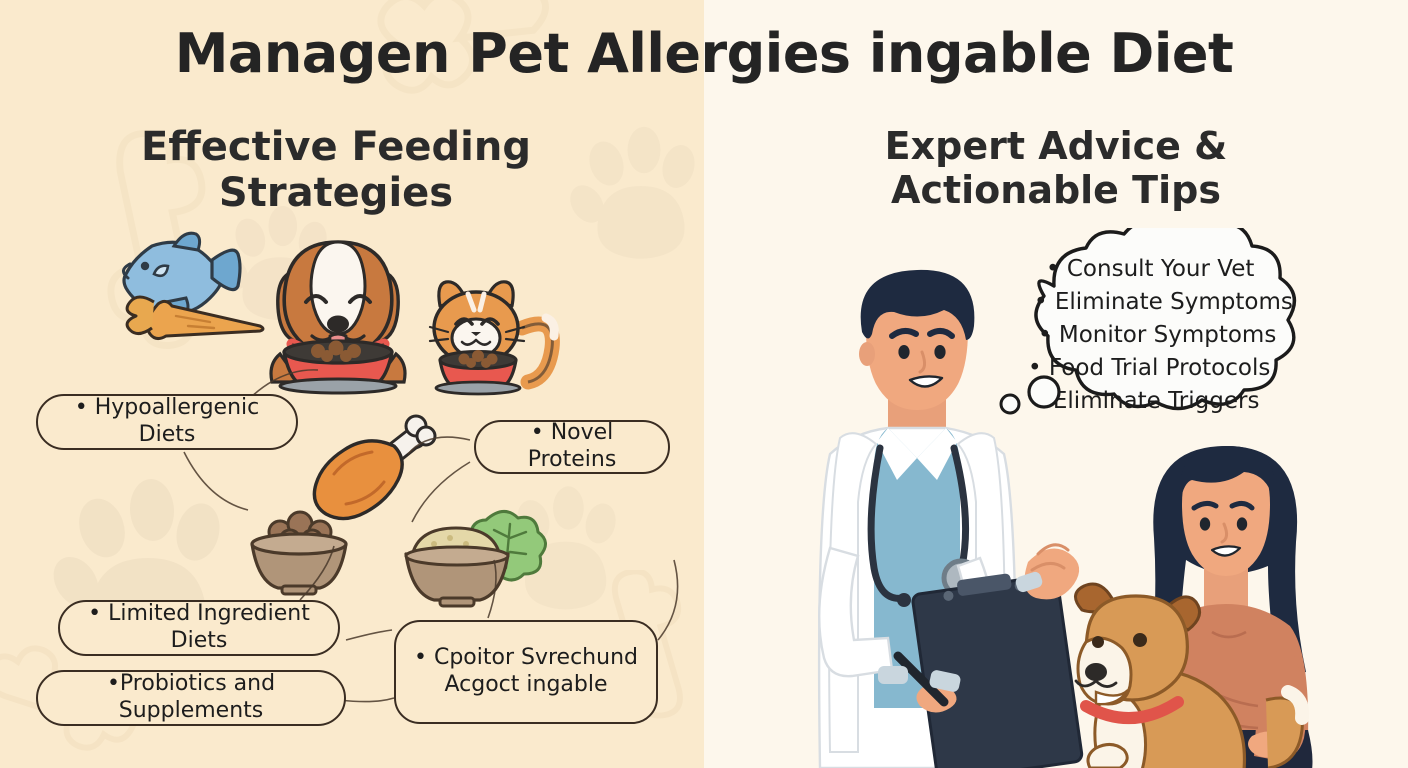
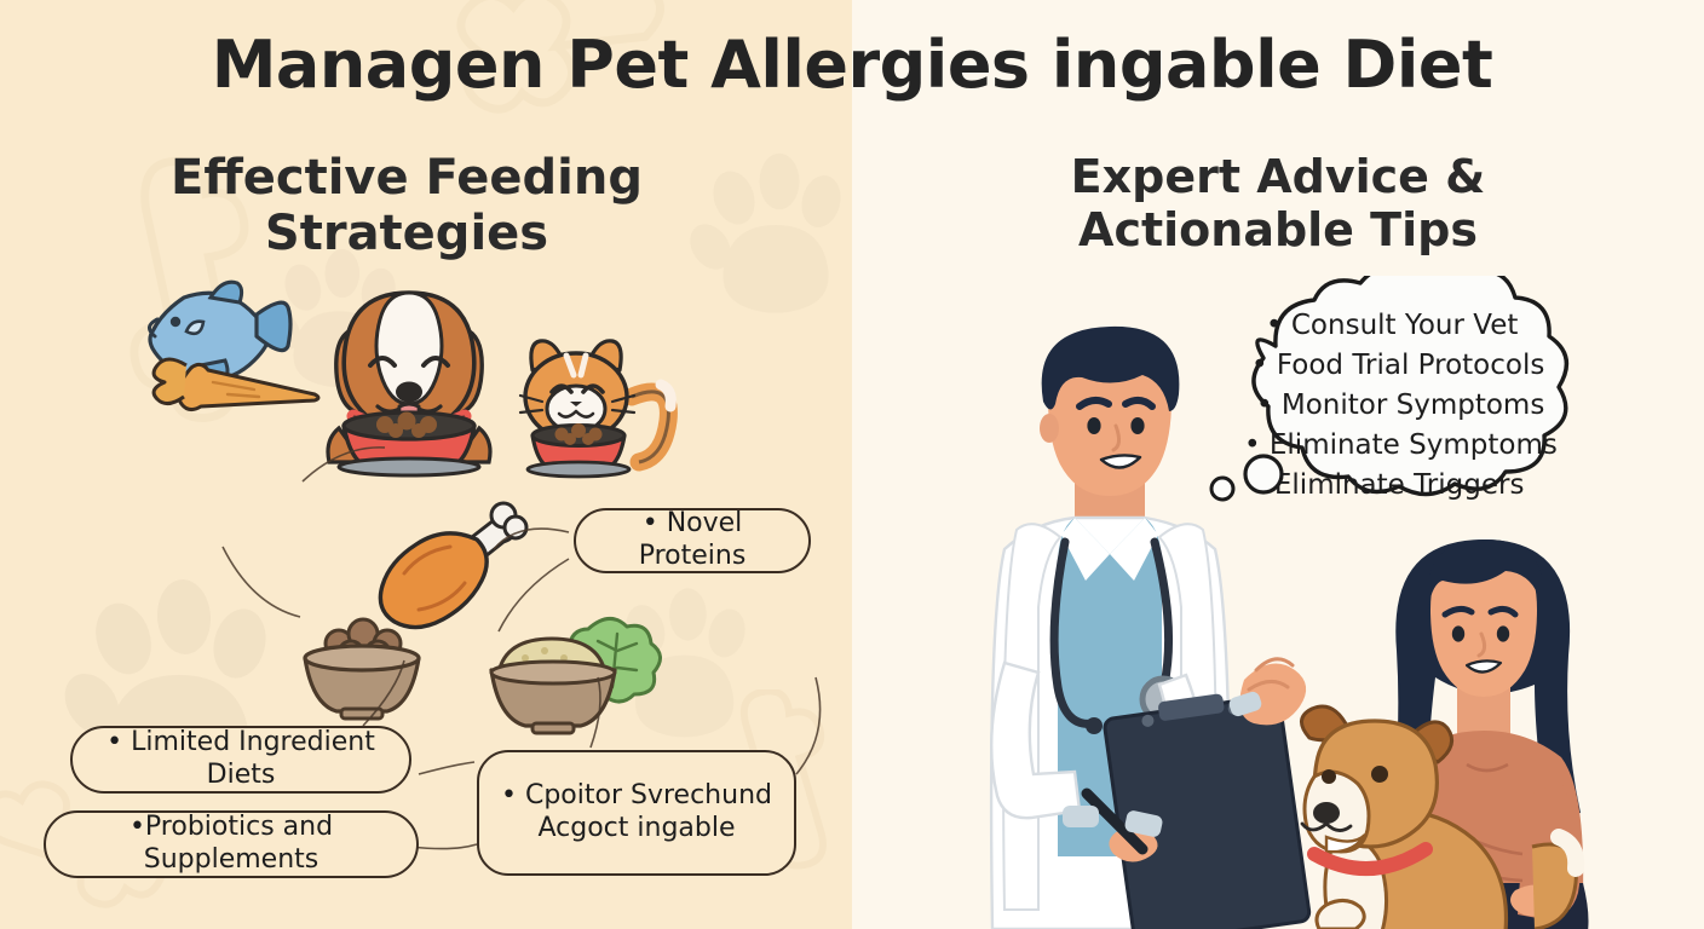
  Managen Pet Allergies ingable Diet
  Effective Feeding Strategies
  Expert Advice &
  Actionable Tips
- • Hypoallergenic Diets
  • Novel Proteins
  • Limited Ingredient Diets
  •Probiotics and Supplements
  • Cpoitor Svrechund
  Acgoct ingable
  • Consult Your Vet
- • Eliminate Symptoms
+ • Food Trial Protocols
  • Monitor Symptoms
- • Food Trial Protocols
+ • Eliminate Symptoms
  Eliminate Triggers
